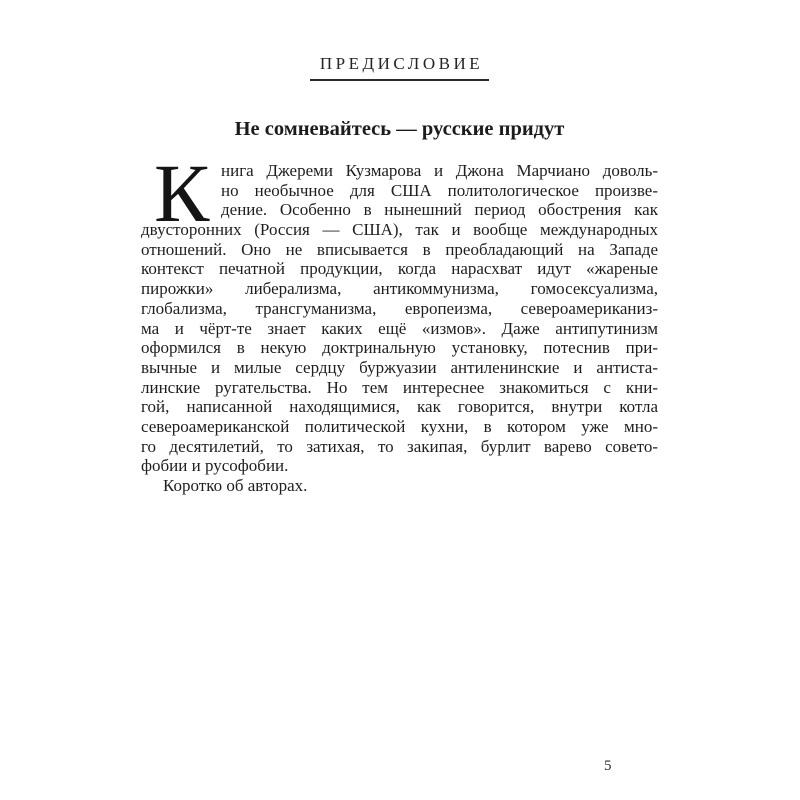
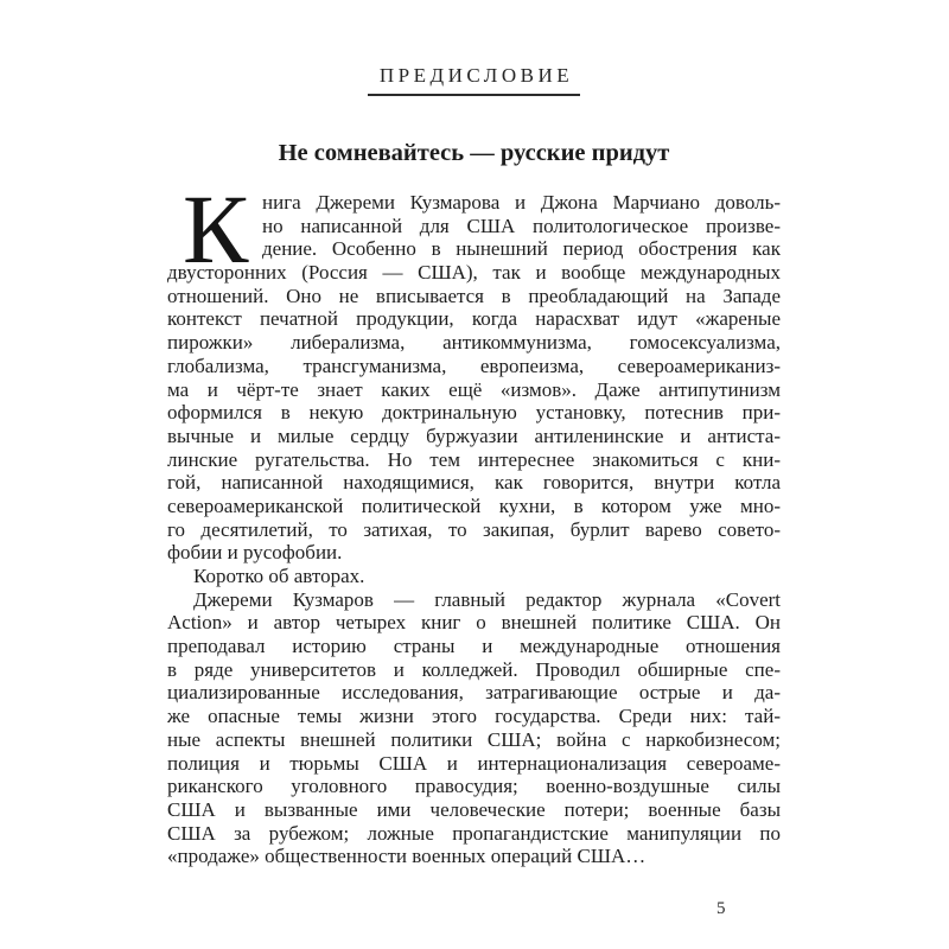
  ПРЕДИСЛОВИЕ
  Не сомневайтесь — русские придут
  К
  нига Джереми Кузмарова и Джона Марчиано доволь-
- но необычное для США политологическое произве-
+ но написанной для США политологическое произве-
  дение. Особенно в нынешний период обострения как
  двусторонних (Россия — США), так и вообще международных
  отношений. Оно не вписывается в преобладающий на Западе
  контекст печатной продукции, когда нарасхват идут «жареные
  пирожки» либерализма, антикоммунизма, гомосексуализма,
  глобализма, трансгуманизма, европеизма, североамериканиз-
  ма и чёрт-те знает каких ещё «измов». Даже антипутинизм
  оформился в некую доктринальную установку, потеснив при-
  вычные и милые сердцу буржуазии антиленинские и антиста-
  линские ругательства. Но тем интереснее знакомиться с кни-
  гой, написанной находящимися, как говорится, внутри котла
  североамериканской политической кухни, в котором уже мно-
  го десятилетий, то затихая, то закипая, бурлит варево совето-
  фобии и русофобии.
  Коротко об авторах.
+ Джереми Кузмаров — главный редактор журнала «Covert
+ Action» и автор четырех книг о внешней политике США. Он
+ преподавал историю страны и международные отношения
+ в ряде университетов и колледжей. Проводил обширные спе-
+ циализированные исследования, затрагивающие острые и да-
+ же опасные темы жизни этого государства. Среди них: тай-
+ ные аспекты внешней политики США; война с наркобизнесом;
+ полиция и тюрьмы США и интернационализация североаме-
+ риканского уголовного правосудия; военно-воздушные силы
+ США и вызванные ими человеческие потери; военные базы
+ США за рубежом; ложные пропагандистские манипуляции по
+ «продаже» общественности военных операций США…
  5
